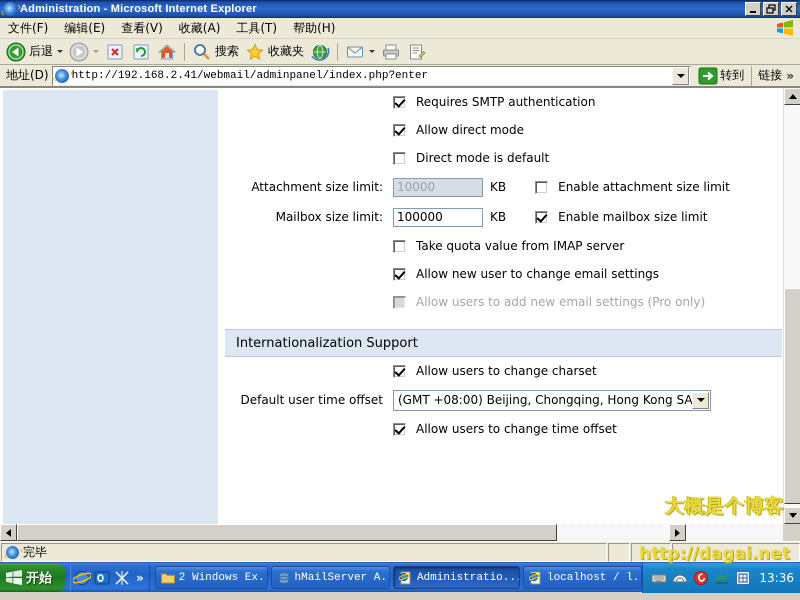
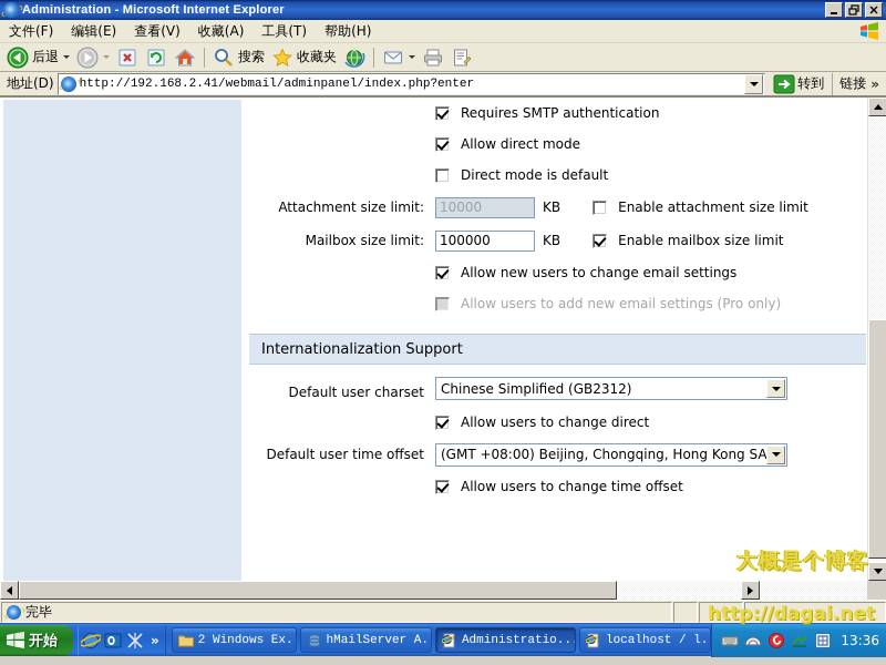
  Administration - Microsoft Internet Explorer
  文件(F)
  编辑(E)
  查看(V)
  收藏(A)
  工具(T)
  帮助(H)
  后退
  搜索
  收藏夹
  地址(D)
  http://192.168.2.41/webmail/adminpanel/index.php?enter
  转到
  链接
  »
  Requires SMTP authentication
  Allow direct mode
  Direct mode is default
  Attachment size limit:
  10000
  KB
  Enable attachment size limit
  Mailbox size limit:
  100000
  KB
  Enable mailbox size limit
- Take quota value from IMAP server
- Allow new user to change email settings
+ Allow new users to change email settings
  Allow users to add new email settings (Pro only)
  Internationalization Support
+ Default user charset
+ Chinese Simplified (GB2312)
- Allow users to change charset
+ Allow users to change direct
  Default user time offset
  (GMT +08:00) Beijing, Chongqing, Hong Kong SA
  Allow users to change time offset
  大概是个博客
  完毕
  http://dagai.net
  开始
  »
  2 Windows Ex.
  hMailServer A.
  Administratio..
  localhost / l.
  13:36
